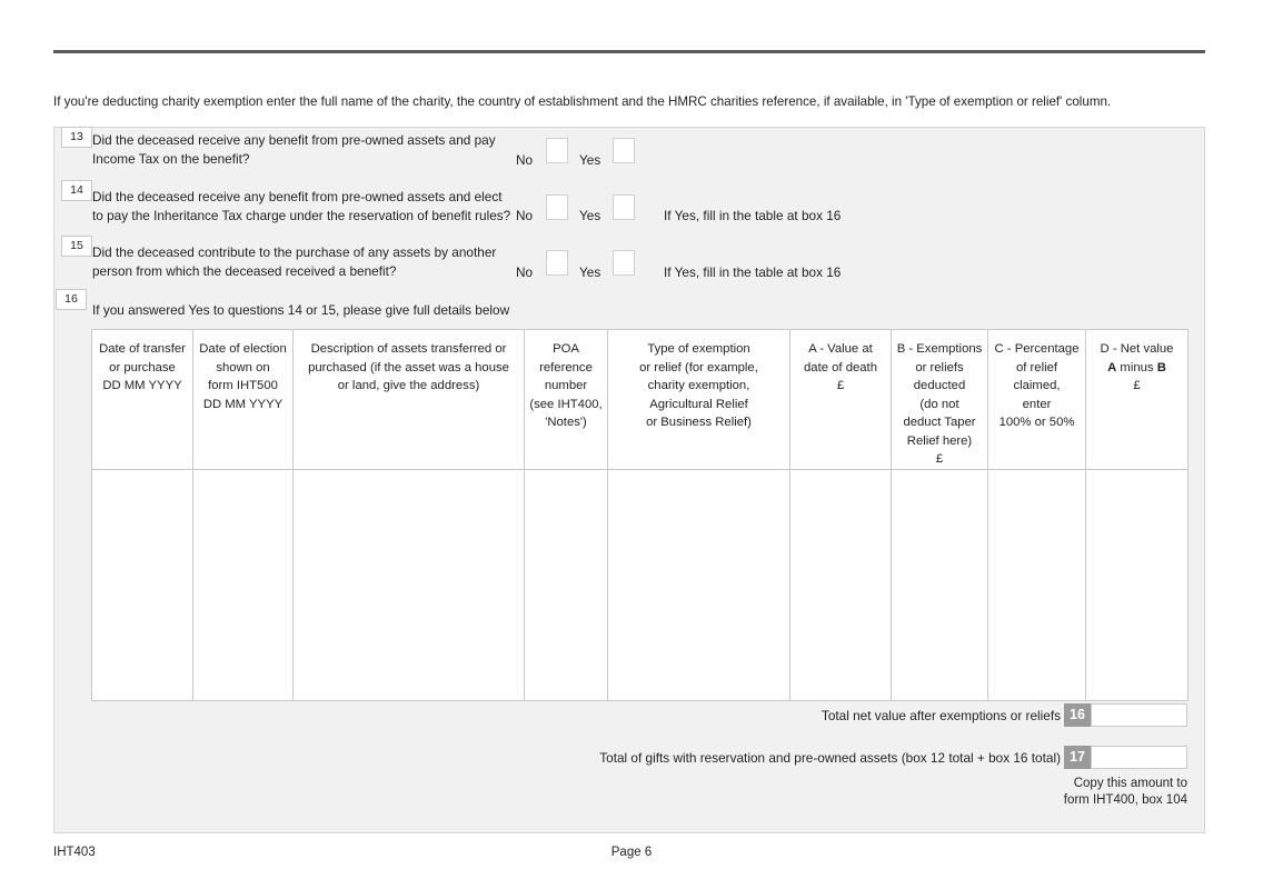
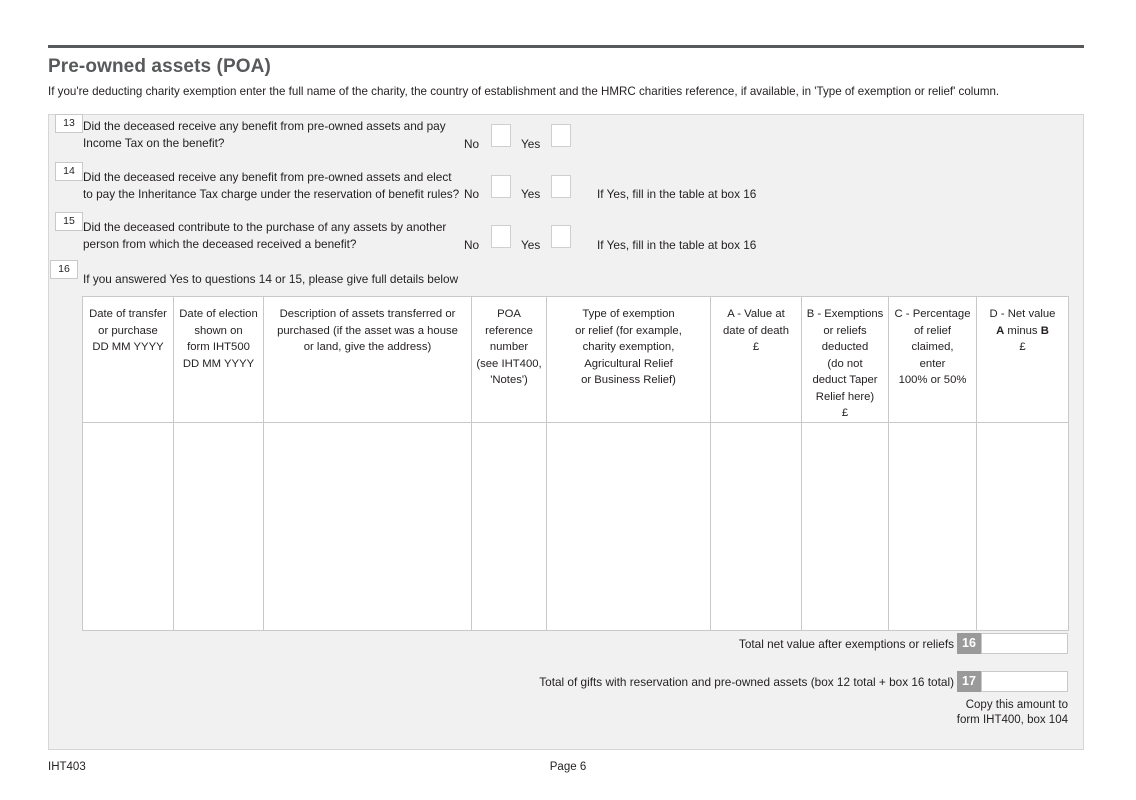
+ Pre-owned assets (POA)
  If you're deducting charity exemption enter the full name of the charity, the country of establishment and the HMRC charities reference, if available, in 'Type of exemption or relief' column.
  13
  Did the deceased receive any benefit from pre-owned assets and pay
  Income Tax on the benefit?
  No
  Yes
  14
  Did the deceased receive any benefit from pre-owned assets and elect
  to pay the Inheritance Tax charge under the reservation of benefit rules?
  No
  Yes
  If Yes, fill in the table at box 16
  15
  Did the deceased contribute to the purchase of any assets by another
  person from which the deceased received a benefit?
  No
  Yes
  If Yes, fill in the table at box 16
  16
  If you answered Yes to questions 14 or 15, please give full details below
  Date of transfer or purchase DD MM YYYY	Date of election shown on form IHT500 DD MM YYYY	Description of assets transferred or purchased (if the asset was a house or land, give the address)	POA reference number (see IHT400, 'Notes')	Type of exemption or relief (for example, charity exemption, Agricultural Relief or Business Relief)	A - Value at date of death £	B - Exemptions or reliefs deducted (do not deduct Taper Relief here) £	C - Percentage of relief claimed, enter 100% or 50%	D - Net value A minus B £
  Total net value after exemptions or reliefs
  16
  Total of gifts with reservation and pre-owned assets (box 12 total + box 16 total)
  17
  Copy this amount to
  form IHT400, box 104
  IHT403
  Page 6
